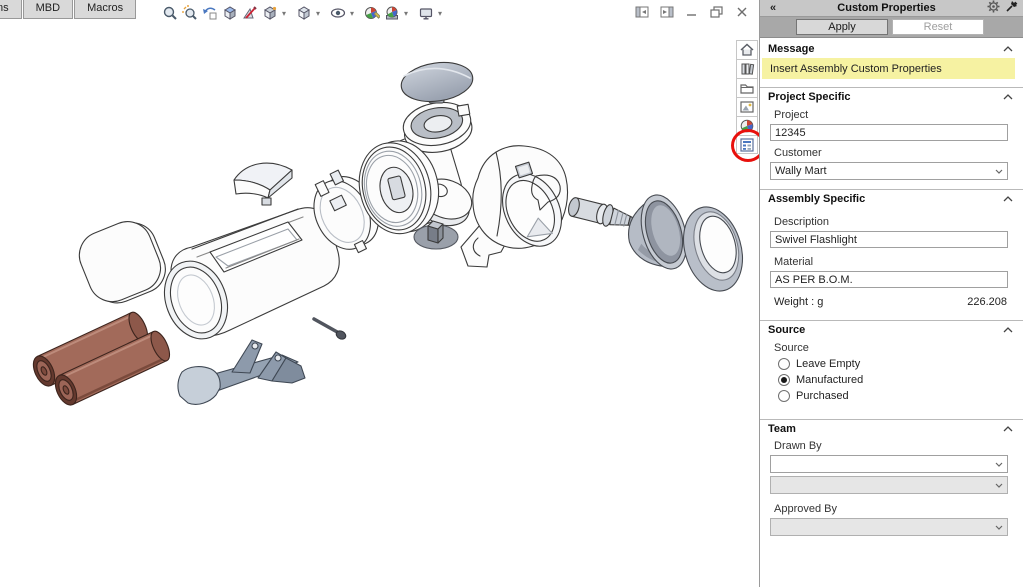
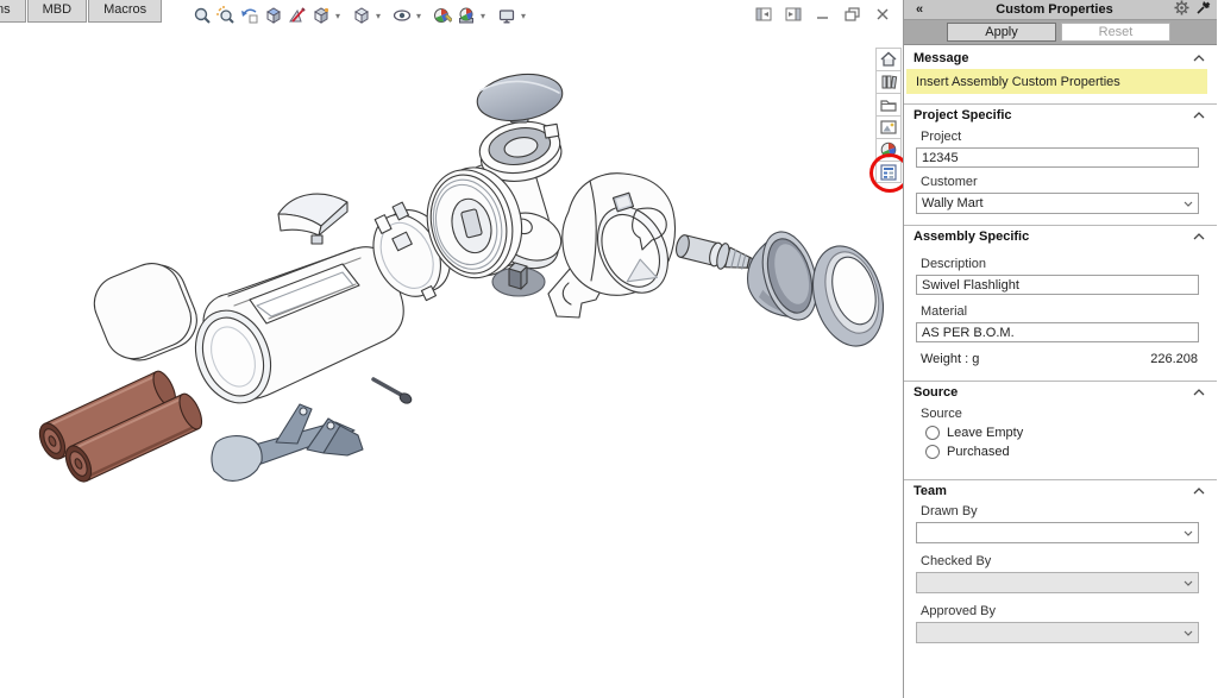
  ns
  MBD
  Macros
  ▾
  ▾
  ▾
  ▾
  ▾
  «
  Custom Properties
  Apply
  Reset
  Message
  Insert Assembly Custom Properties
  Project Specific
  Project
  12345
  Customer
  Wally Mart
  Assembly Specific
  Description
  Swivel Flashlight
  Material
  AS PER B.O.M.
  Weight : g
  226.208
  Source
  Source
  Leave Empty
- Manufactured
  Purchased
  Team
  Drawn By
+ Checked By
  Approved By
